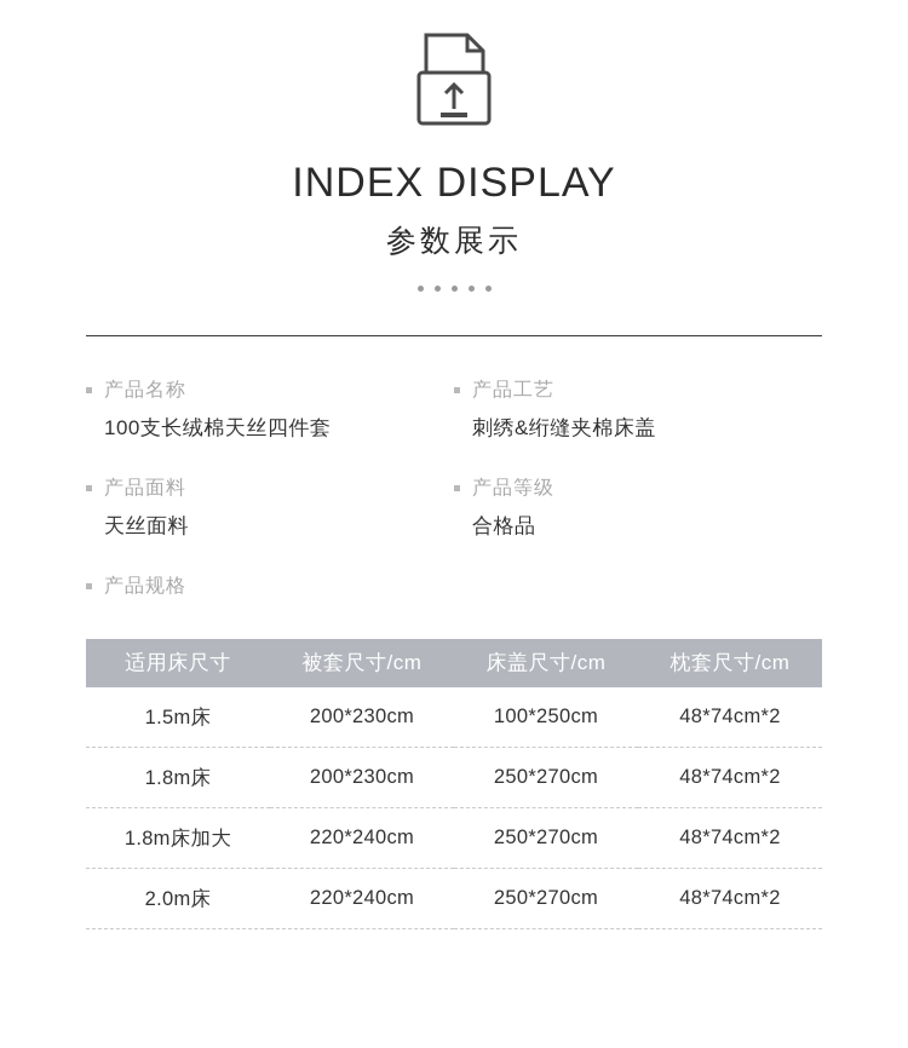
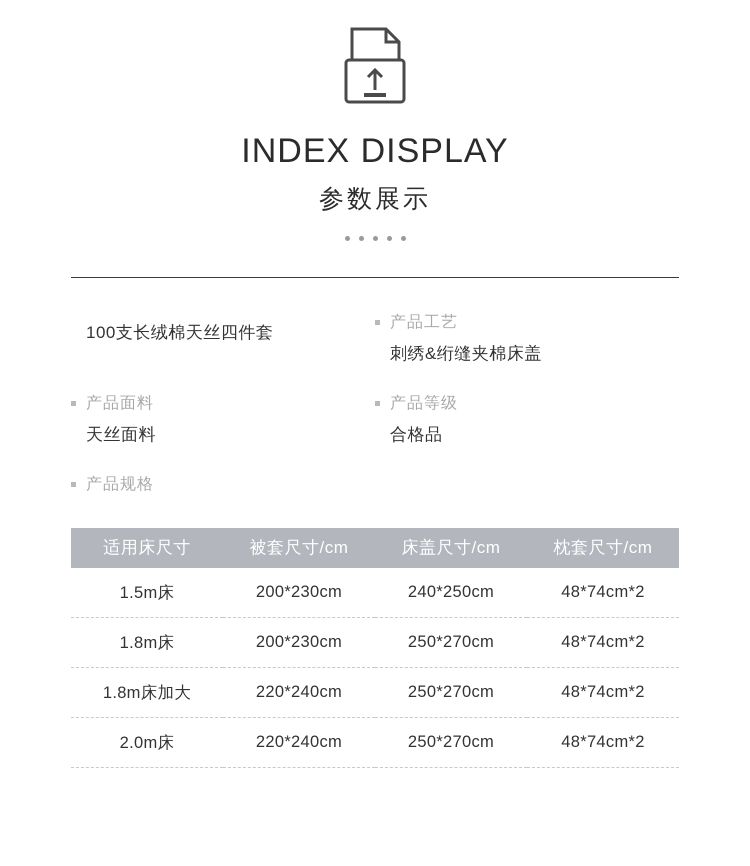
  INDEX DISPLAY
  参数展示
- 产品名称
  100支长绒棉天丝四件套
  产品工艺
  刺绣&绗缝夹棉床盖
  产品面料
  天丝面料
  产品等级
  合格品
  产品规格
  适用床尺寸	被套尺寸/cm	床盖尺寸/cm	枕套尺寸/cm
- 1.5m床	200*230cm	100*250cm	48*74cm*2
+ 1.5m床	200*230cm	240*250cm	48*74cm*2
  1.8m床	200*230cm	250*270cm	48*74cm*2
  1.8m床加大	220*240cm	250*270cm	48*74cm*2
  2.0m床	220*240cm	250*270cm	48*74cm*2
